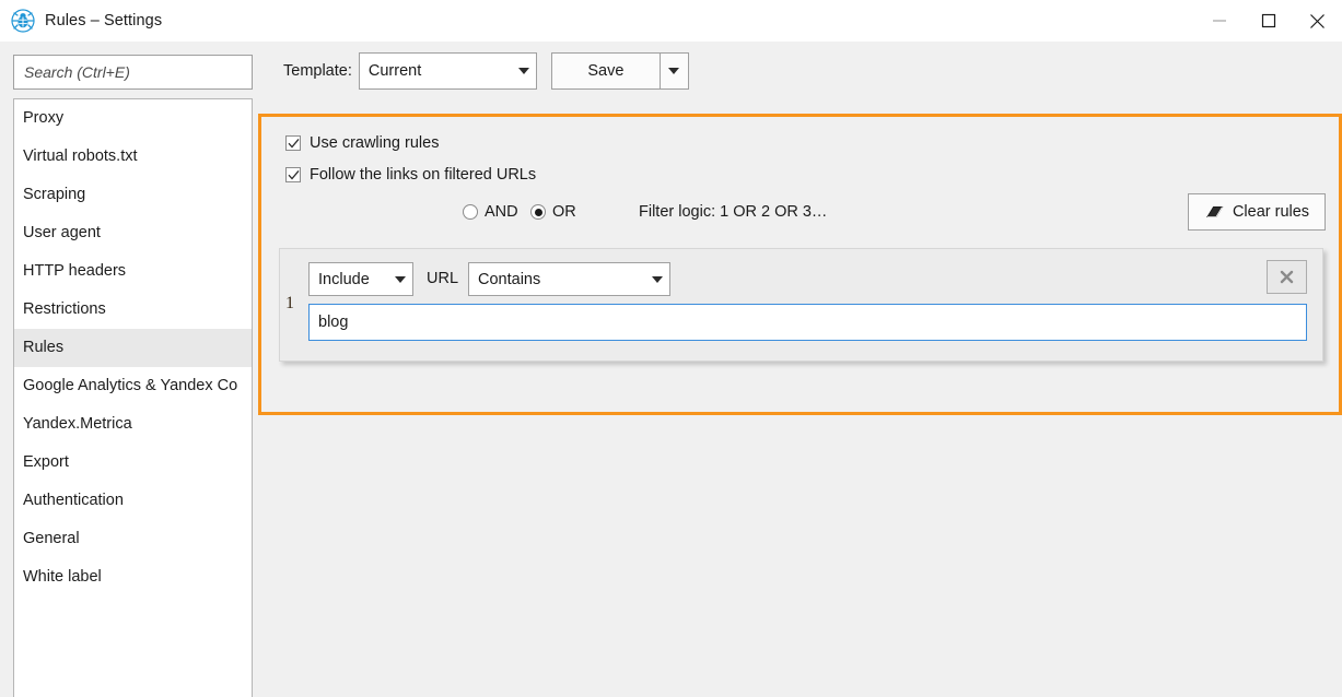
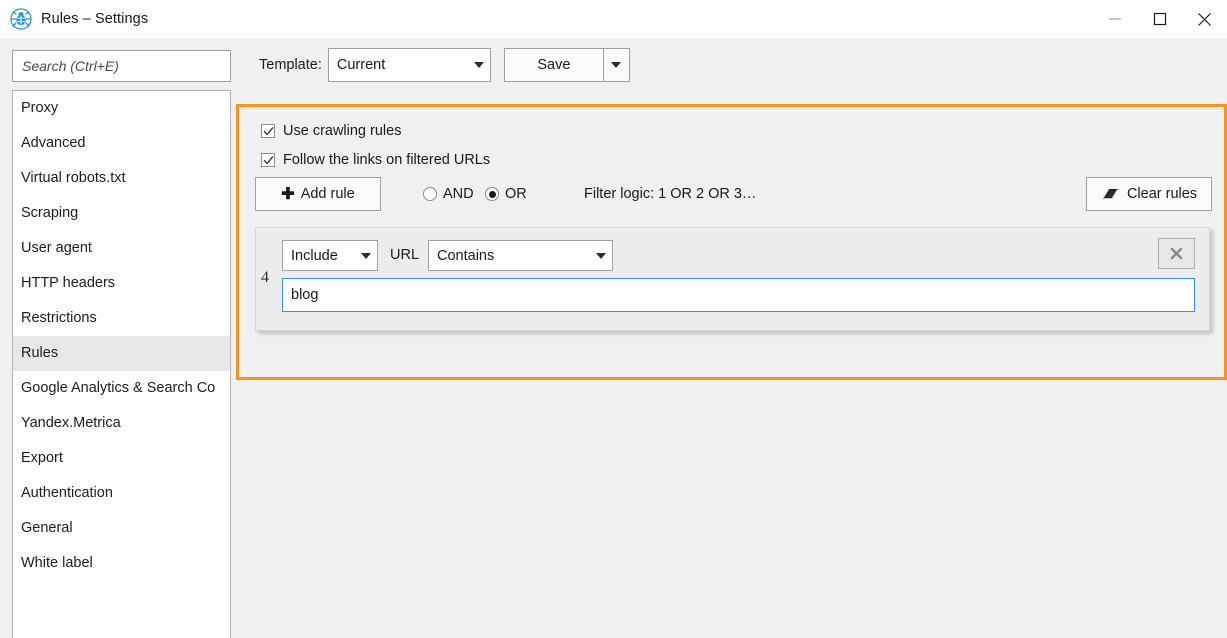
  Rules – Settings
  Search (Ctrl+E)
  Proxy
+ Advanced
  Virtual robots.txt
  Scraping
  User agent
  HTTP headers
  Restrictions
  Rules
- Google Analytics & Yandex Co
+ Google Analytics & Search Co
  Yandex.Metrica
  Export
  Authentication
  General
  White label
  Template:
  Current
  Save
  Use crawling rules
  Follow the links on filtered URLs
+ ✚
+ Add rule
  AND
  OR
  Filter logic: 1 OR 2 OR 3…
  Clear rules
- 1
+ 4
  Include
  URL
  Contains
  blog
